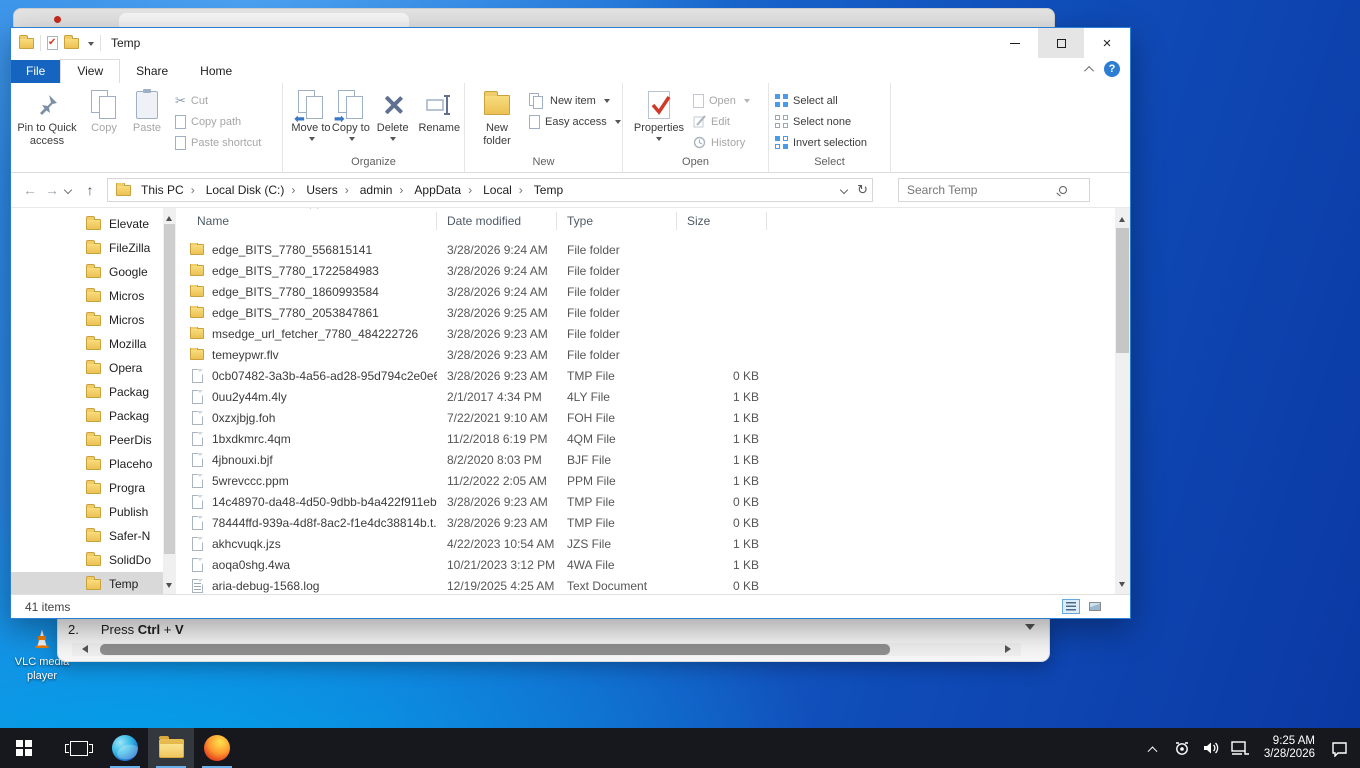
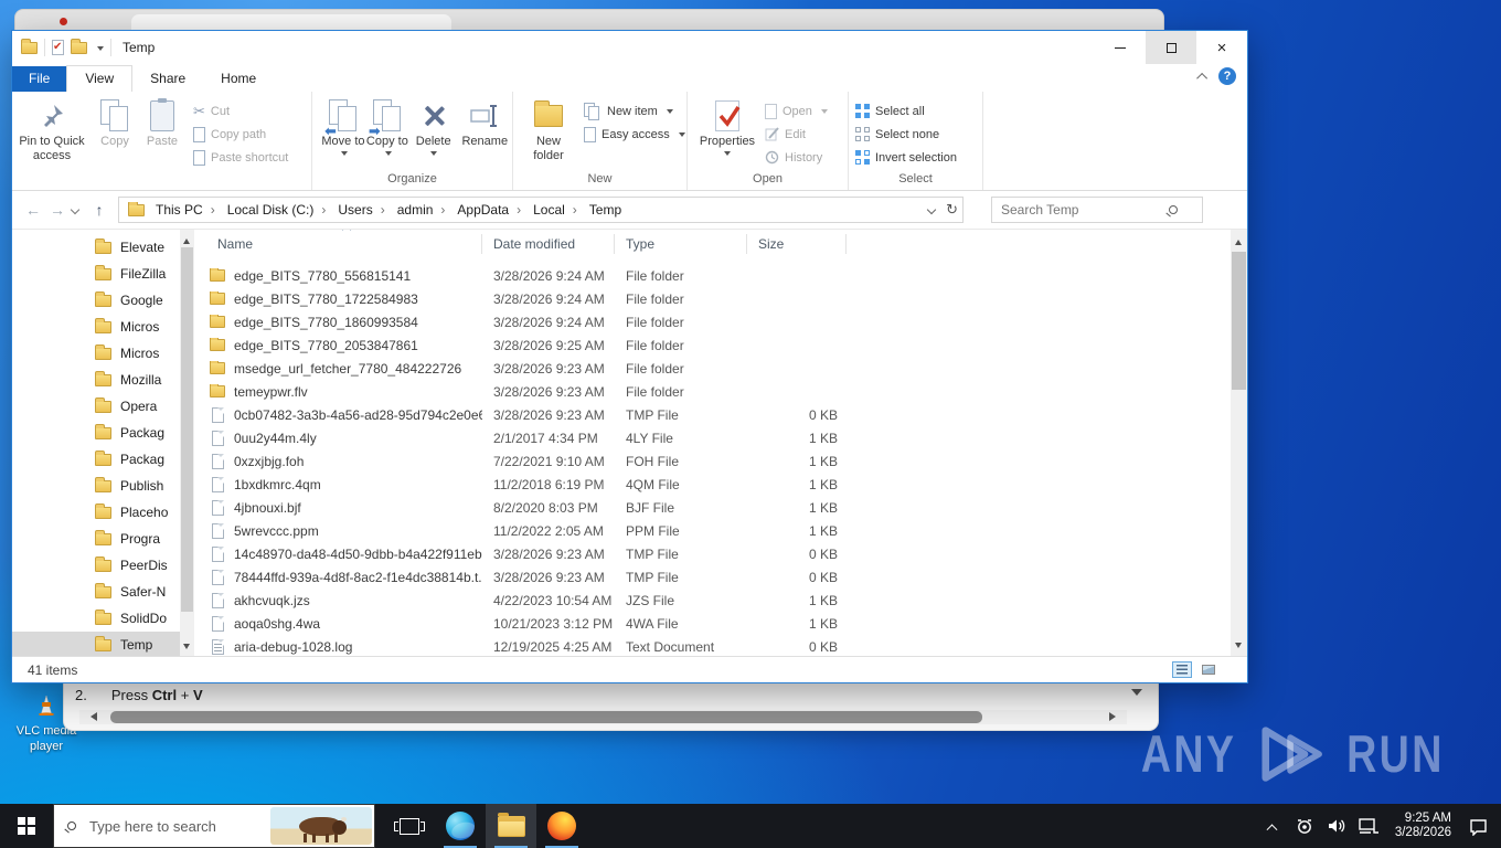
+ ANY
+ RUN
  VLC media player
  2. Press Ctrl + V
  Temp
  ×
  File
  View
  Share
  Home
  Pin to Quick access
  Copy
  Paste
  ✂
  Cut
  Copy path
  Paste shortcut
  ⬅
  Move to
  ➡
  Copy to
  Delete
  Rename
  Organize
  New folder
  New item
  Easy access
  New
  Properties
  Open
  Edit
  History
  Open
  Select all
  Select none
  Invert selection
  Select
  ←
  →
  ↑
  This PC
  Local Disk (C:)
  Users
  admin
  AppData
  Local
  Temp
  ↻
  Search Temp
  Elevate
  FileZilla
  Google
  Micros
  Micros
  Mozilla
  Opera
  Packag
  Packag
- PeerDis
+ Publish
  Placeho
  Progra
- Publish
+ PeerDis
  Safer-N
  SolidDo
  Temp
  Name
  Date modified
  Type
  Size
  edge_BITS_7780_556815141
  3/28/2026 9:24 AM
  File folder
  edge_BITS_7780_1722584983
  3/28/2026 9:24 AM
  File folder
  edge_BITS_7780_1860993584
  3/28/2026 9:24 AM
  File folder
  edge_BITS_7780_2053847861
  3/28/2026 9:25 AM
  File folder
  msedge_url_fetcher_7780_484222726
  3/28/2026 9:23 AM
  File folder
  temeypwr.flv
  3/28/2026 9:23 AM
  File folder
  0cb07482-3a3b-4a56-ad28-95d794c2e0e6
  3/28/2026 9:23 AM
  TMP File
  0 KB
  0uu2y44m.4ly
  2/1/2017 4:34 PM
  4LY File
  1 KB
  0xzxjbjg.foh
  7/22/2021 9:10 AM
  FOH File
  1 KB
  1bxdkmrc.4qm
  11/2/2018 6:19 PM
  4QM File
  1 KB
  4jbnouxi.bjf
  8/2/2020 8:03 PM
  BJF File
  1 KB
  5wrevccc.ppm
  11/2/2022 2:05 AM
  PPM File
  1 KB
  14c48970-da48-4d50-9dbb-b4a422f911eb
  3/28/2026 9:23 AM
  TMP File
  0 KB
  78444ffd-939a-4d8f-8ac2-f1e4dc38814b.t.
  3/28/2026 9:23 AM
  TMP File
  0 KB
  akhcvuqk.jzs
  4/22/2023 10:54 AM
  JZS File
  1 KB
  aoqa0shg.4wa
  10/21/2023 3:12 PM
  4WA File
  1 KB
- aria-debug-1568.log
+ aria-debug-1028.log
  12/19/2025 4:25 AM
  Text Document
  0 KB
  41 items
+ Type here to search
  9:25 AM
  3/28/2026
